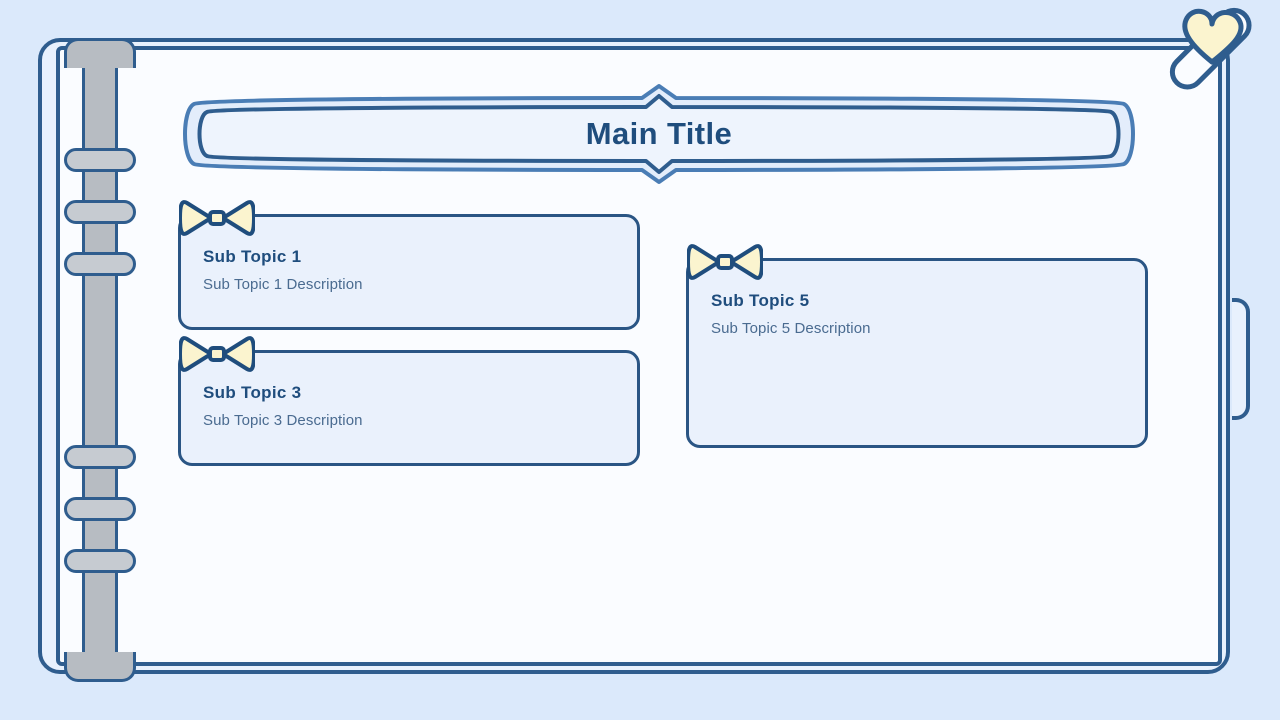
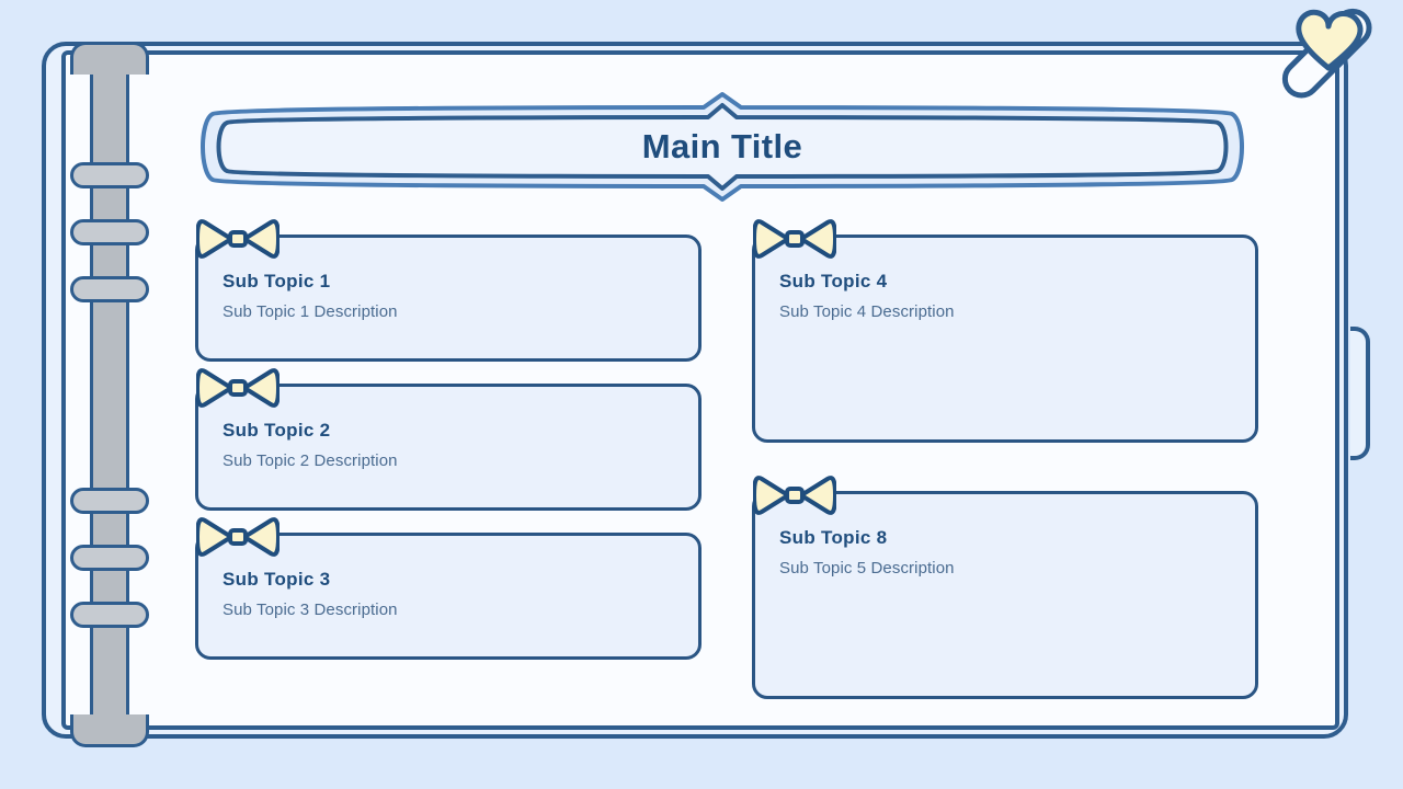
  Main Title
  Sub Topic 1
  Sub Topic 1 Description
+ Sub Topic 2
+ Sub Topic 2 Description
  Sub Topic 3
  Sub Topic 3 Description
+ Sub Topic 4
+ Sub Topic 4 Description
- Sub Topic 5
+ Sub Topic 8
  Sub Topic 5 Description
